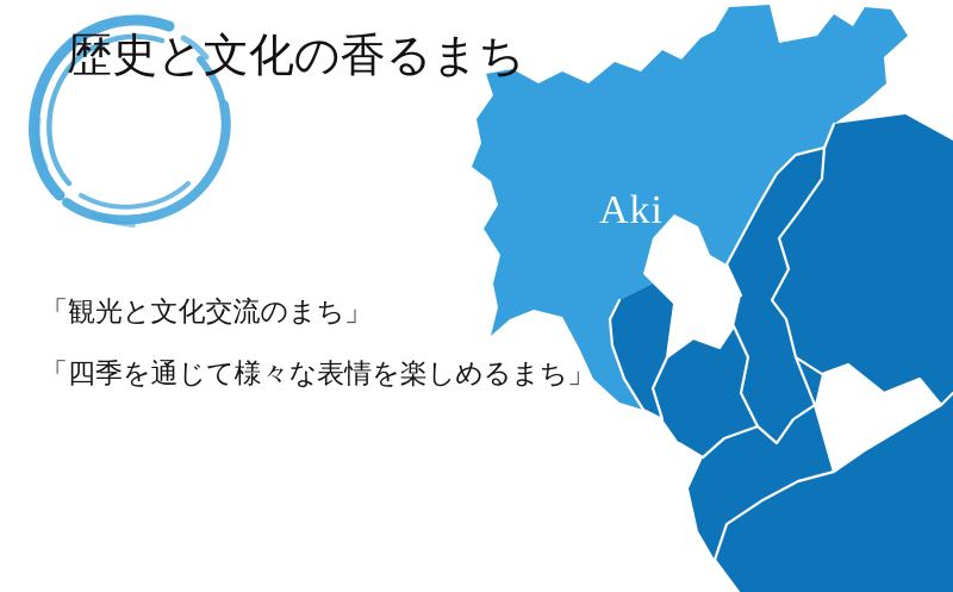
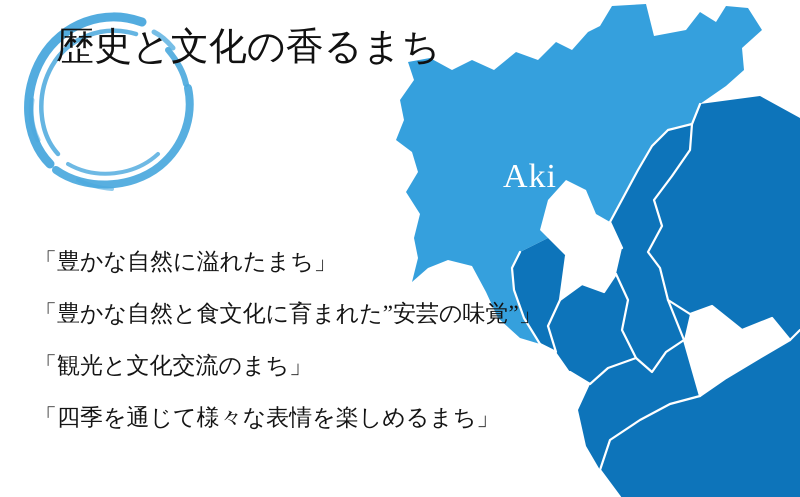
  Aki
  歴史と文化の香るまち
+ 「豊かな自然に溢れたまち」
+ 「豊かな自然と食文化に育まれた”安芸の味覚”」
  「観光と文化交流のまち」
  「四季を通じて様々な表情を楽しめるまち」
